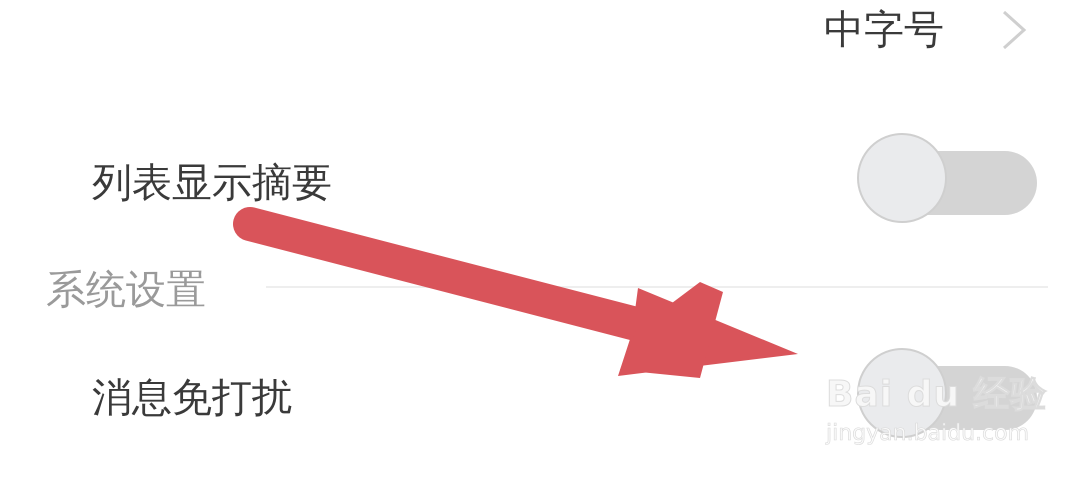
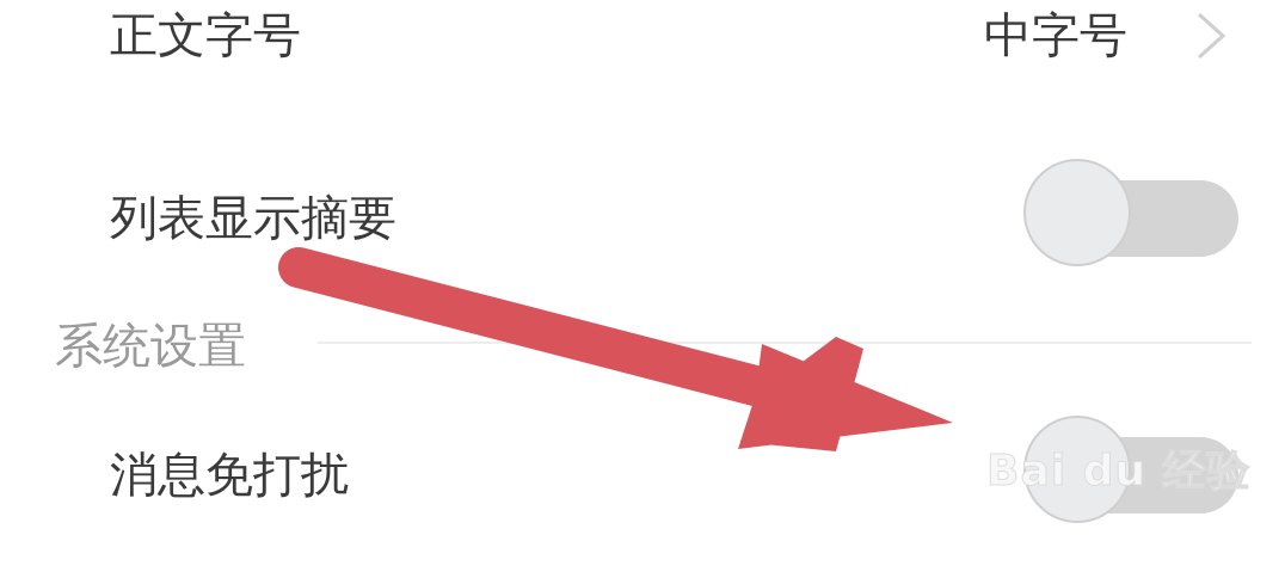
+ 正文字号
  中字号
  列表显示摘要
  系统设置
  消息免打扰
  Bai du 经验
- jingyan.baidu.com
